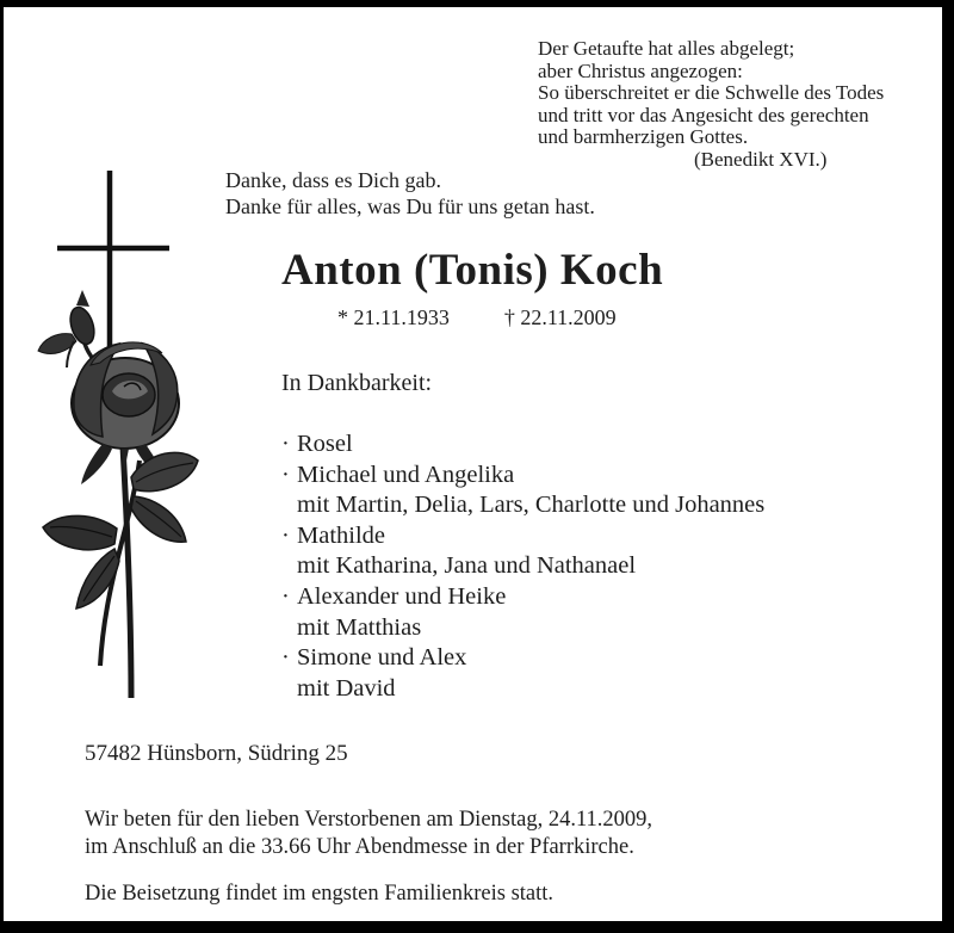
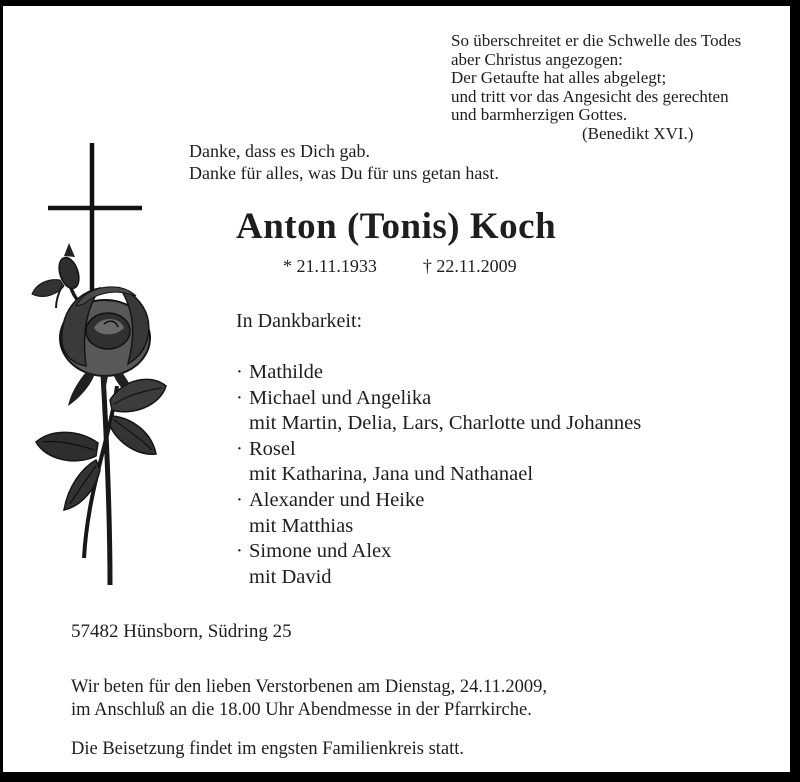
- Der Getaufte hat alles abgelegt;
+ So überschreitet er die Schwelle des Todes
  aber Christus angezogen:
- So überschreitet er die Schwelle des Todes
+ Der Getaufte hat alles abgelegt;
  und tritt vor das Angesicht des gerechten
  und barmherzigen Gottes.
  (Benedikt XVI.)
  Danke, dass es Dich gab.
  Danke für alles, was Du für uns getan hast.
  Anton (Tonis) Koch
  * 21.11.1933
  † 22.11.2009
  In Dankbarkeit:
- · Rosel
+ · Mathilde
  · Michael und Angelika
  mit Martin, Delia, Lars, Charlotte und Johannes
- · Mathilde
+ · Rosel
  mit Katharina, Jana und Nathanael
  · Alexander und Heike
  mit Matthias
  · Simone und Alex
  mit David
  57482 Hünsborn, Südring 25
  Wir beten für den lieben Verstorbenen am Dienstag, 24.11.2009,
- im Anschluß an die 33.66 Uhr Abendmesse in der Pfarrkirche.
+ im Anschluß an die 18.00 Uhr Abendmesse in der Pfarrkirche.
  Die Beisetzung findet im engsten Familienkreis statt.
